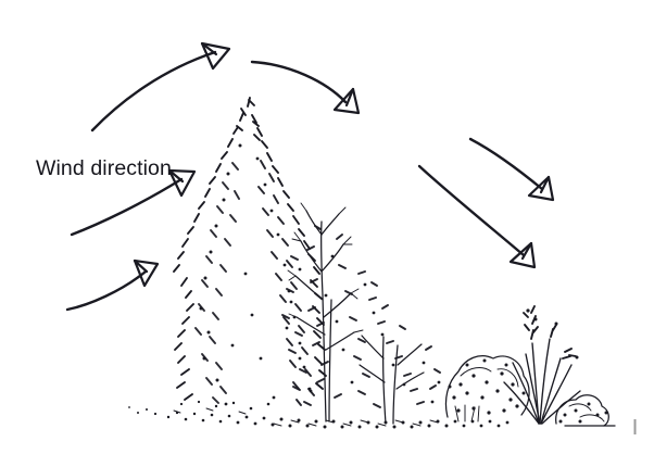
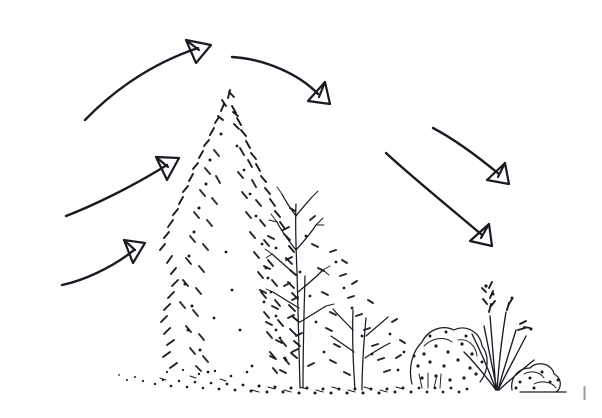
- Wind direction
